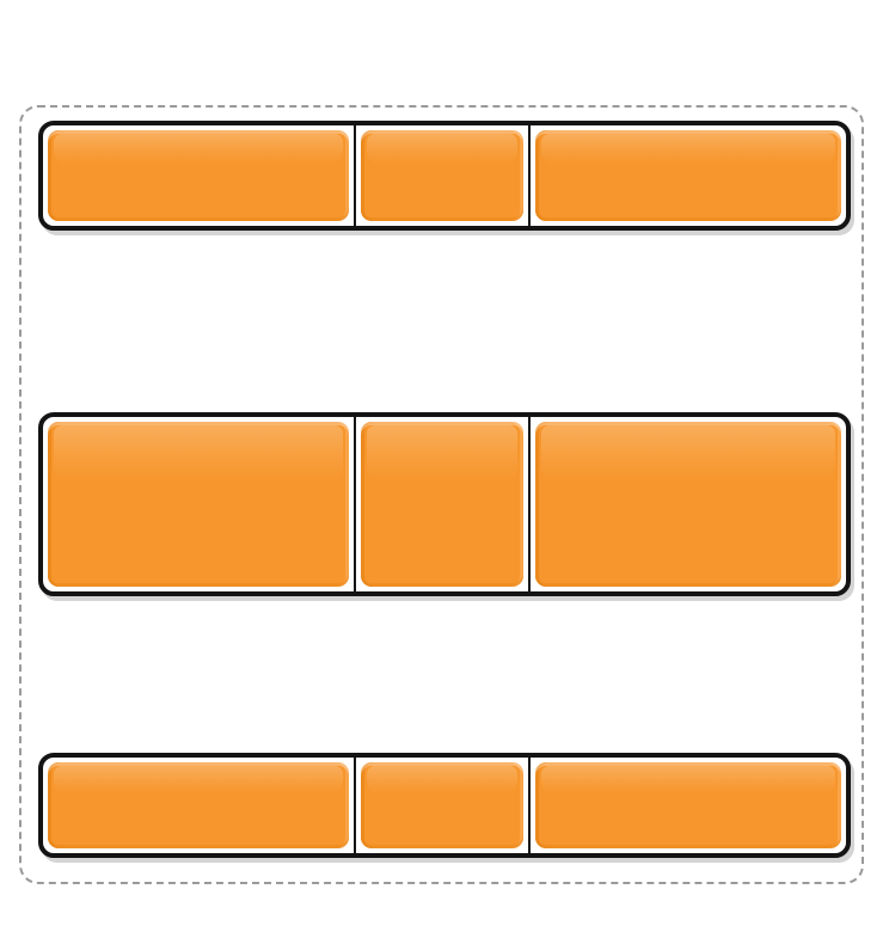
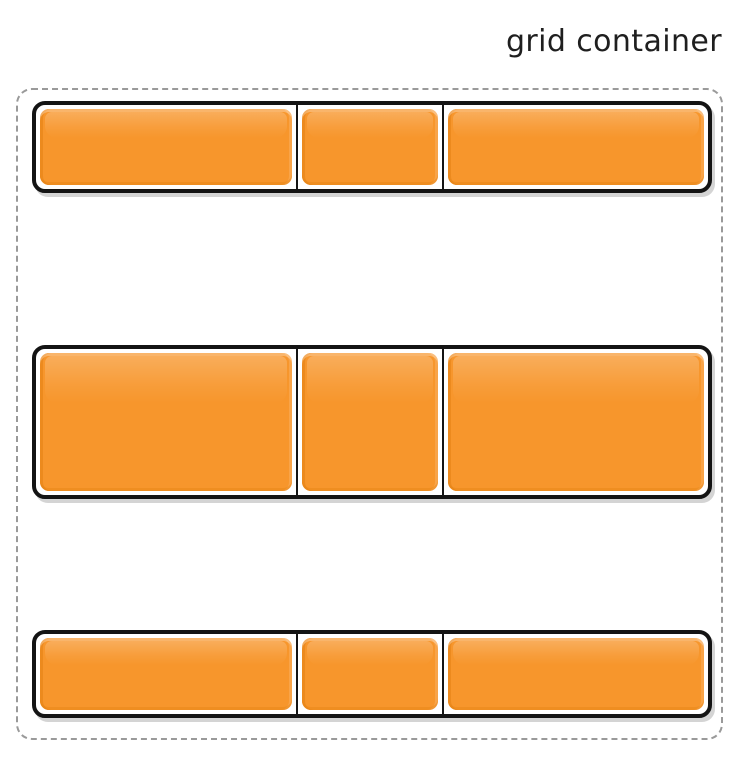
+ grid container
